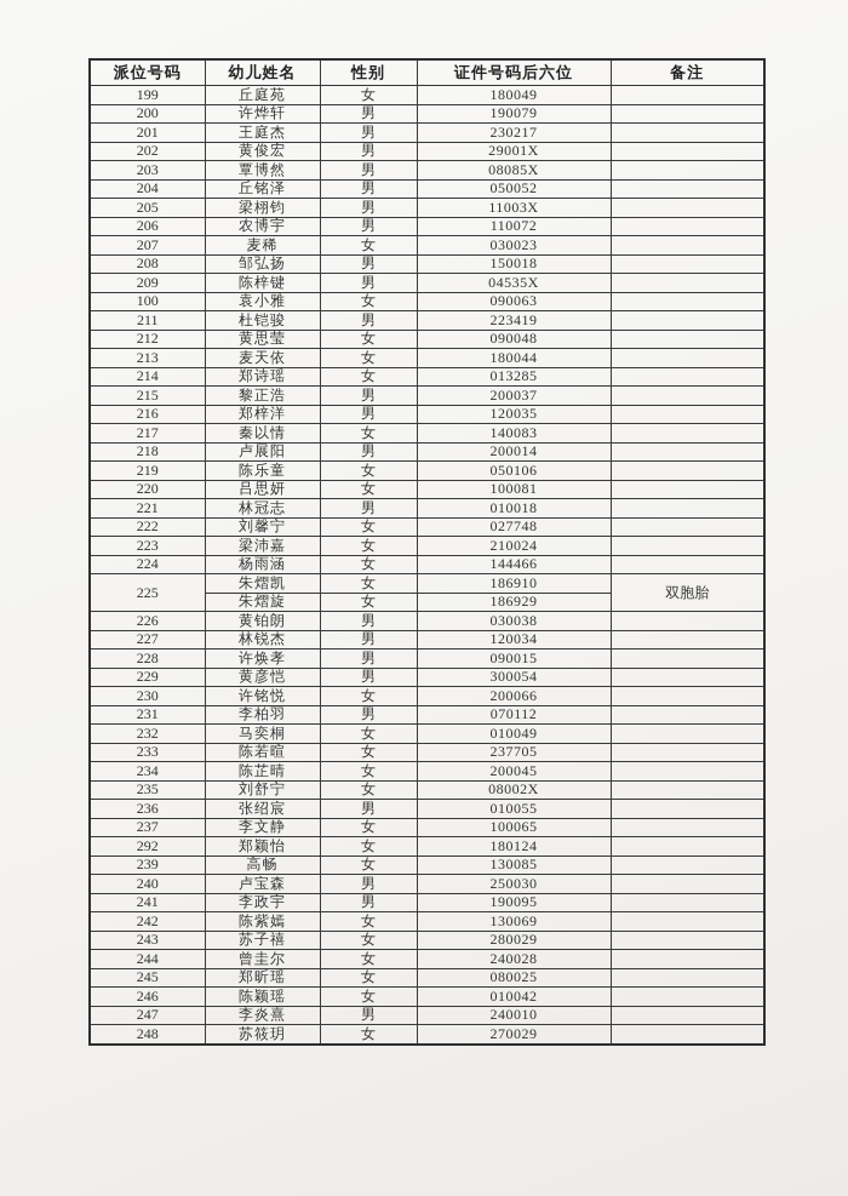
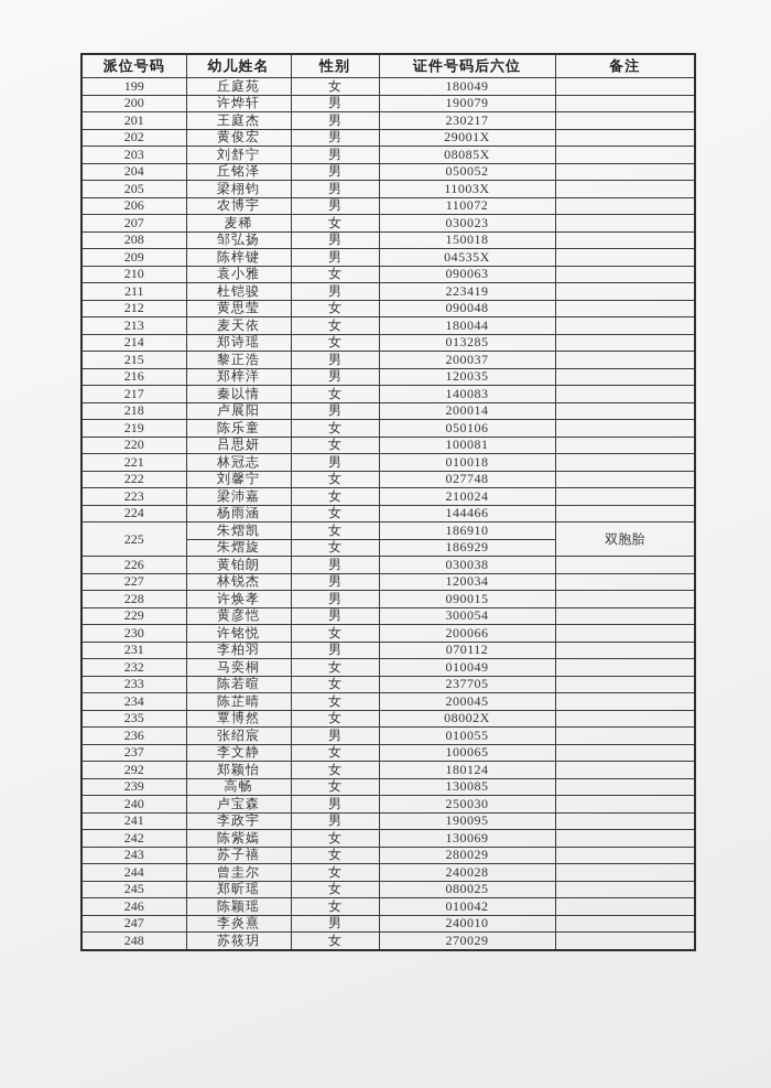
  派位号码	幼儿姓名	性别	证件号码后六位	备注
  199	丘庭苑	女	180049
  200	许烨轩	男	190079
  201	王庭杰	男	230217
  202	黄俊宏	男	29001X
- 203	覃博然	男	08085X
+ 203	刘舒宁	男	08085X
  204	丘铭泽	男	050052
  205	梁栩钧	男	11003X
  206	农博宇	男	110072
  207	麦稀	女	030023
  208	邹弘扬	男	150018
  209	陈梓键	男	04535X
- 100	袁小雅	女	090063
+ 210	袁小雅	女	090063
  211	杜铠骏	男	223419
  212	黄思莹	女	090048
  213	麦天依	女	180044
  214	郑诗瑶	女	013285
  215	黎正浩	男	200037
  216	郑梓洋	男	120035
  217	秦以情	女	140083
  218	卢展阳	男	200014
  219	陈乐童	女	050106
  220	吕思妍	女	100081
  221	林冠志	男	010018
  222	刘馨宁	女	027748
  223	梁沛嘉	女	210024
  224	杨雨涵	女	144466
  225	朱熠凯	女	186910	双胞胎
  朱熠旋	女	186929
  226	黄铂朗	男	030038
  227	林锐杰	男	120034
  228	许焕孝	男	090015
  229	黄彦恺	男	300054
  230	许铭悦	女	200066
  231	李柏羽	男	070112
  232	马奕桐	女	010049
  233	陈若暄	女	237705
  234	陈芷晴	女	200045
- 235	刘舒宁	女	08002X
+ 235	覃博然	女	08002X
  236	张绍宸	男	010055
  237	李文静	女	100065
  292	郑颖怡	女	180124
  239	高畅	女	130085
  240	卢宝森	男	250030
  241	李政宇	男	190095
  242	陈紫嫣	女	130069
  243	苏子禧	女	280029
  244	曾圭尔	女	240028
  245	郑昕瑶	女	080025
  246	陈颖瑶	女	010042
  247	李炎熹	男	240010
  248	苏筱玥	女	270029
